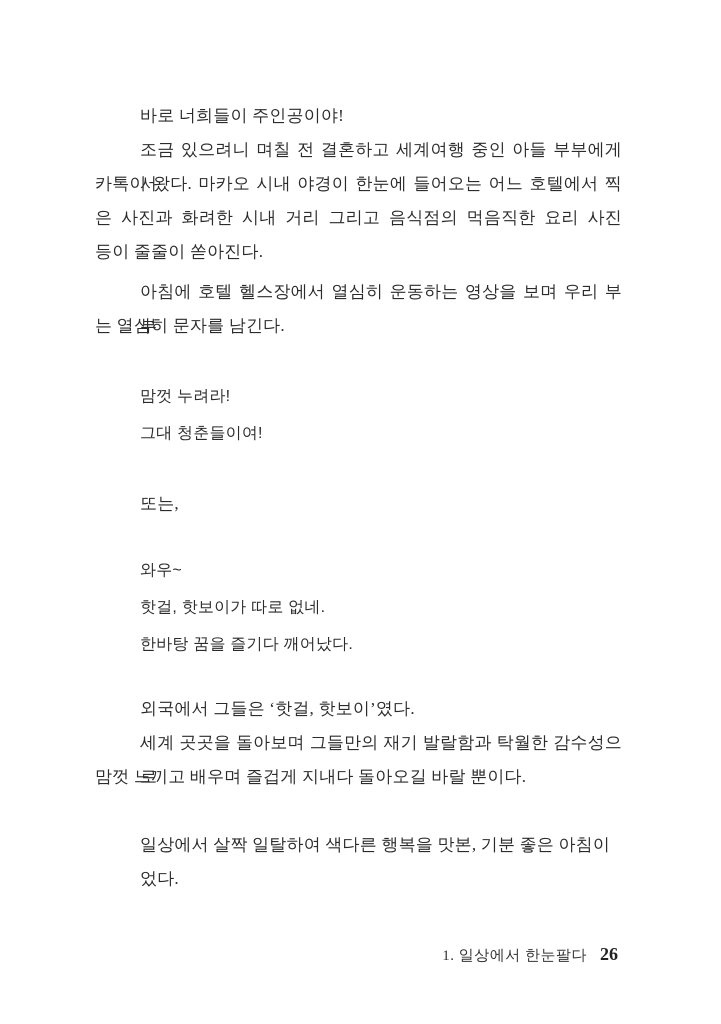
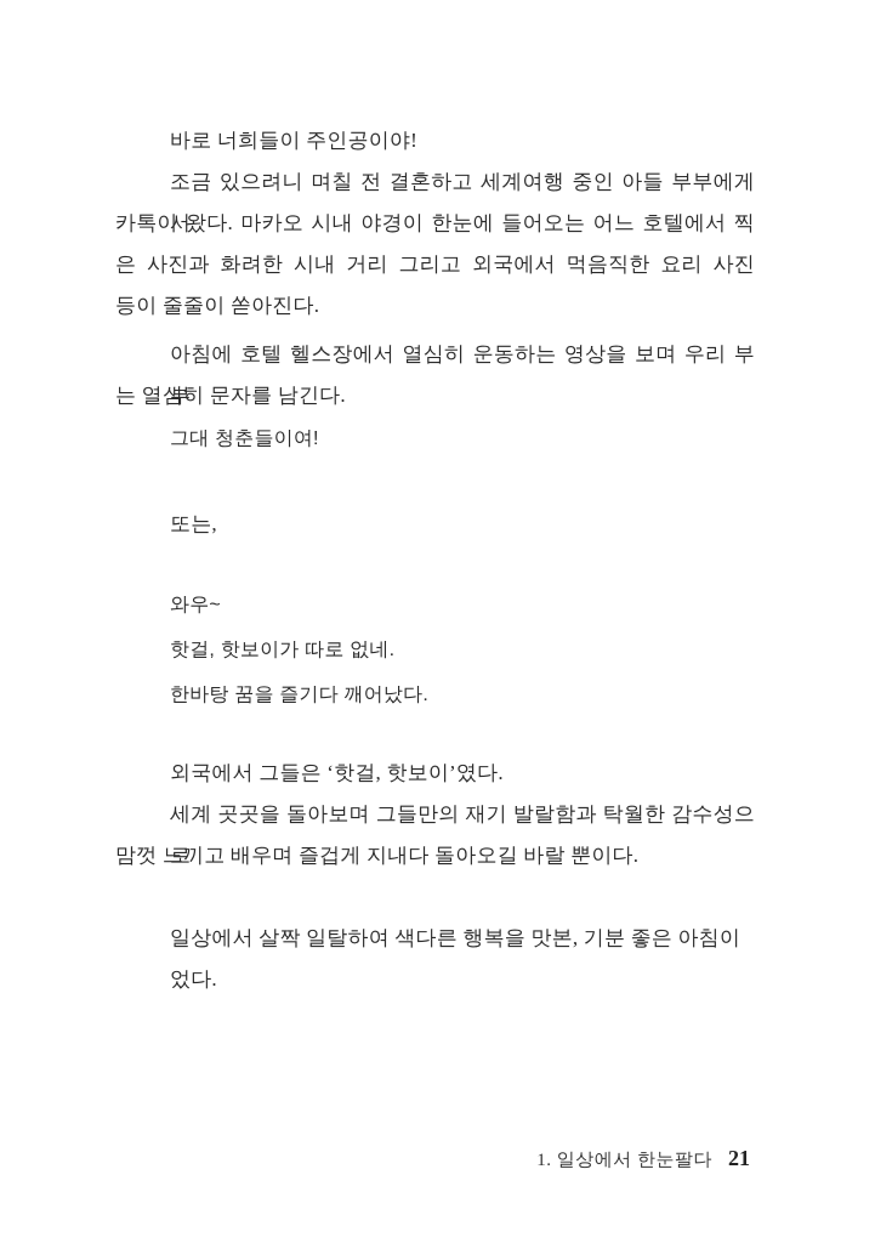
  바로 너희들이 주인공이야!
  조금 있으려니 며칠 전 결혼하고 세계여행 중인 아들 부부에게서
  카톡이 왔다. 마카오 시내 야경이 한눈에 들어오는 어느 호텔에서 찍
- 은 사진과 화려한 시내 거리 그리고 음식점의 먹음직한 요리 사진
+ 은 사진과 화려한 시내 거리 그리고 외국에서 먹음직한 요리 사진
  등이 줄줄이 쏟아진다.
  아침에 호텔 헬스장에서 열심히 운동하는 영상을 보며 우리 부부
  는 열심히 문자를 남긴다.
- 맘껏 누려라!
  그대 청춘들이여!
  또는,
  와우~
  핫걸, 핫보이가 따로 없네.
  한바탕 꿈을 즐기다 깨어났다.
  외국에서 그들은 ‘핫걸, 핫보이’였다.
  세계 곳곳을 돌아보며 그들만의 재기 발랄함과 탁월한 감수성으로
  맘껏 느끼고 배우며 즐겁게 지내다 돌아오길 바랄 뿐이다.
  일상에서 살짝 일탈하여 색다른 행복을 맛본, 기분 좋은 아침이었다.
  1. 일상에서 한눈팔다
- 26
+ 21
